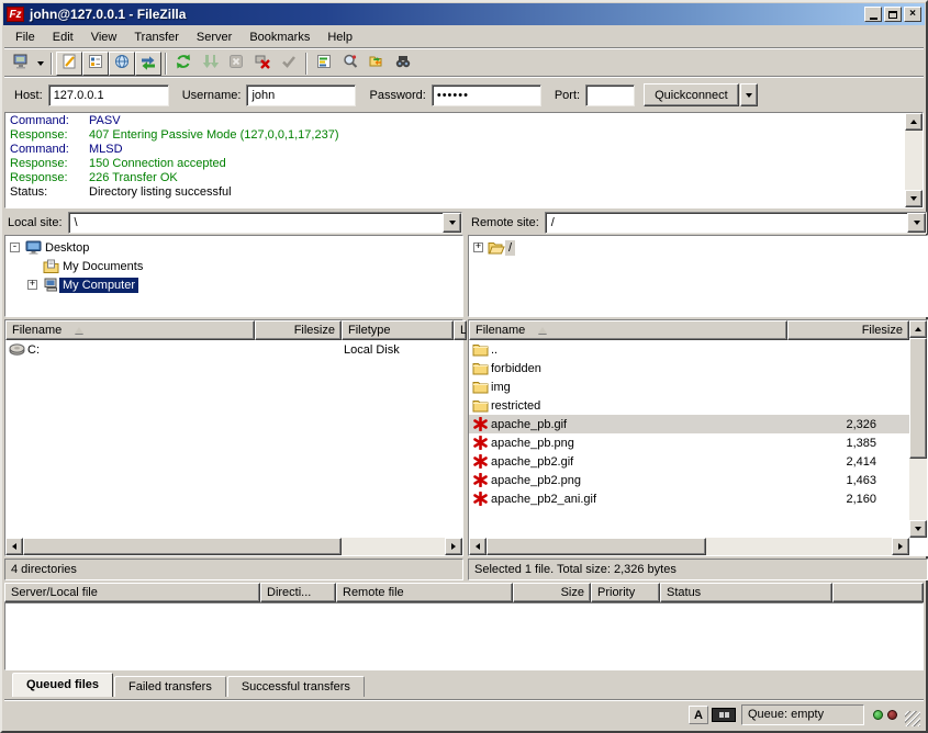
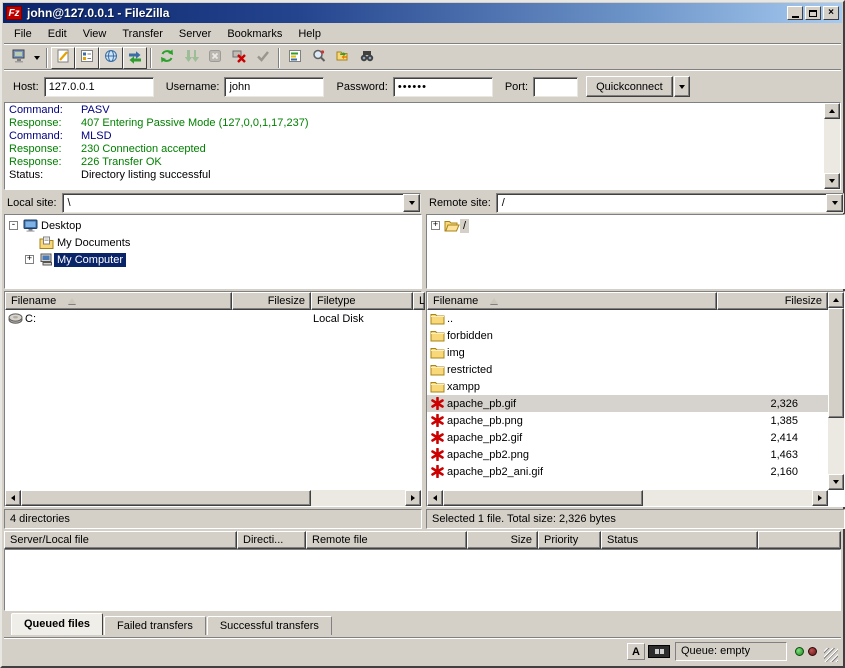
  Fz
  john@127.0.0.1 - FileZilla
  ×
  File
  Edit
  View
  Transfer
  Server
  Bookmarks
  Help
  Host:
  127.0.0.1
  Username:
  john
  Password:
  ••••••
  Port:
  Quickconnect
  Command:
  PASV
  Response:
  407 Entering Passive Mode (127,0,0,1,17,237)
  Command:
  MLSD
  Response:
- 150 Connection accepted
+ 230 Connection accepted
  Response:
  226 Transfer OK
  Status:
  Directory listing successful
  Local site:
  \
  -
  Desktop
  My Documents
  +
  My Computer
  Filename
  Filesize
  Filetype
  L
  C:
  Local Disk
  4 directories
  Remote site:
  /
  +
  /
  Filename
  Filesize
  ..
  forbidden
  img
  restricted
+ xampp
  apache_pb.gif
  2,326
  apache_pb.png
  1,385
  apache_pb2.gif
  2,414
  apache_pb2.png
  1,463
  apache_pb2_ani.gif
  2,160
  Selected 1 file. Total size: 2,326 bytes
  Server/Local file
  Directi...
  Remote file
  Size
  Priority
  Status
  Queued files
  Failed transfers
  Successful transfers
  A
  Queue: empty
